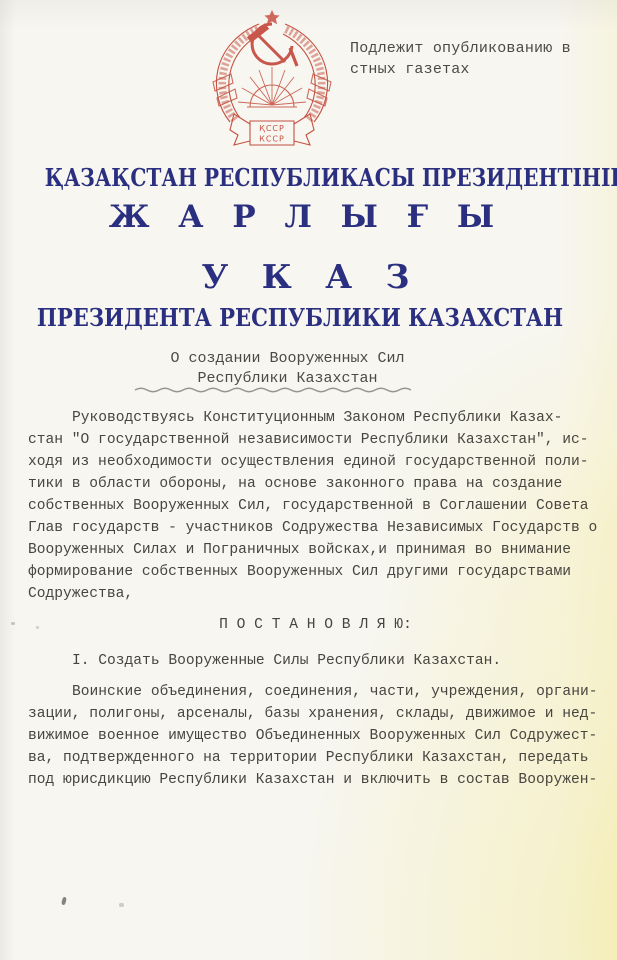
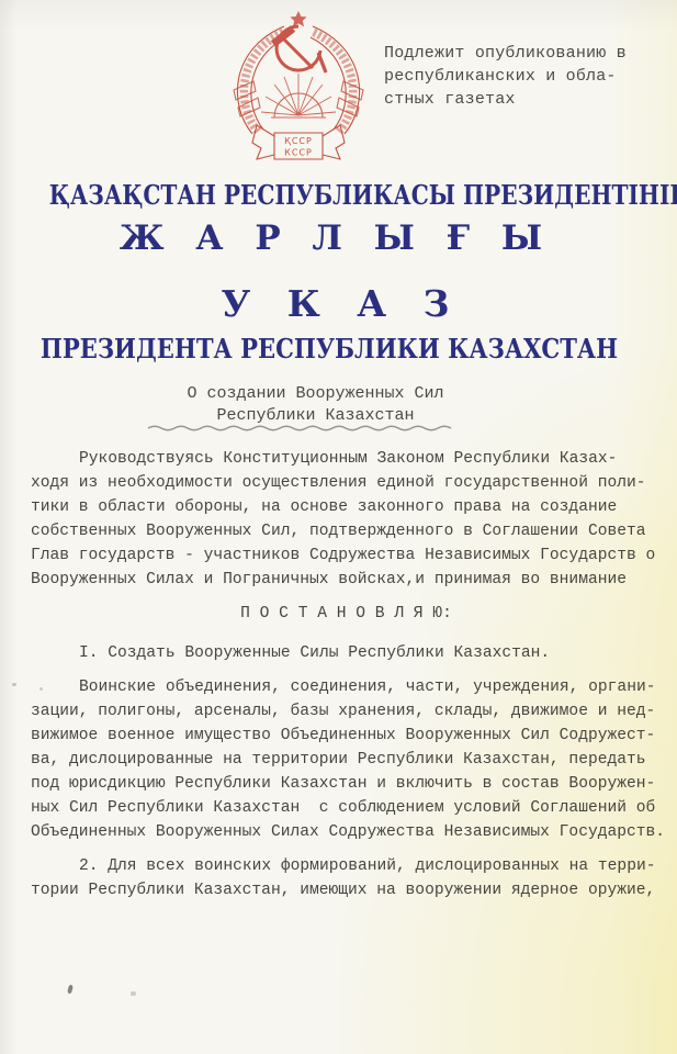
  ҚССР
  КССР
  Подлежит опубликованию в
+ республиканских и обла-
  стных газетах
  ҚАЗАҚСТАН РЕСПУБЛИКАСЫ ПРЕЗИДЕНТІНІ
  Ж А Р Л Ы Ғ Ы
  У К А З
  ПРЕЗИДЕНТА РЕСПУБЛИКИ КАЗАХСТАН
  О создании Вооруженных Сил
  Республики Казахстан
  Руководствуясь Конституционным Законом Республики Казах-
- стан "О государственной независимости Республики Казахстан", ис-
  ходя из необходимости осуществления единой государственной поли-
  тики в области обороны, на основе законного права на создание
- собственных Вооруженных Сил, государственной в Соглашении Совета
+ собственных Вооруженных Сил, подтвержденного в Соглашении Совета
  Глав государств - участников Содружества Независимых Государств о
  Вооруженных Силах и Пограничных войсках,и принимая во внимание
- формирование собственных Вооруженных Сил другими государствами
- Содружества,
  П О С Т А Н О В Л Я Ю:
  I. Создать Вооруженные Силы Республики Казахстан.
  Воинские объединения, соединения, части, учреждения, органи-
  зации, полигоны, арсеналы, базы хранения, склады, движимое и нед-
  вижимое военное имущество Объединенных Вооруженных Сил Содружест-
- ва, подтвержденного на территории Республики Казахстан, передать
+ ва, дислоцированные на территории Республики Казахстан, передать
  под юрисдикцию Республики Казахстан и включить в состав Вооружен-
+ ных Сил Республики Казахстан с соблюдением условий Соглашений об
+ Объединенных Вооруженных Силах Содружества Независимых Государств.
+ 2. Для всех воинских формирований, дислоцированных на терри-
+ тории Республики Казахстан, имеющих на вооружении ядерное оружие,
